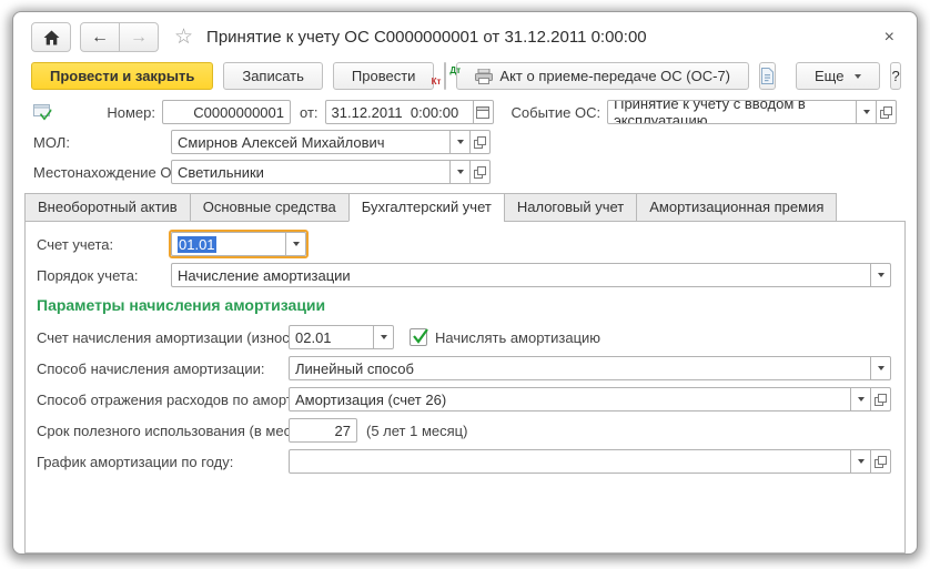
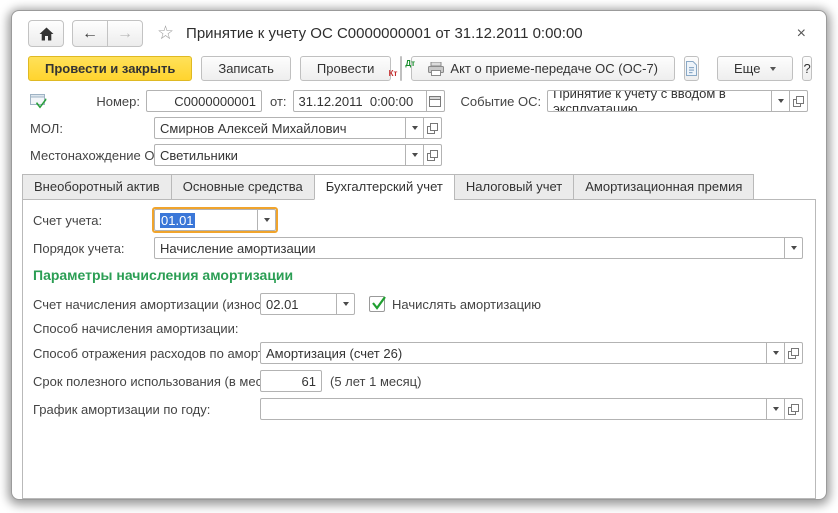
  ←
  →
  ☆
  Принятие к учету ОС С0000000001 от 31.12.2011 0:00:00
  ×
  Провести и закрыть
  Записать
  Провести
  Дт
  Кт
  Акт о приеме-передаче ОС (ОС-7)
  Еще
  ?
  Номер:
  С0000000001
  от:
  31.12.2011 0:00:00
  Событие ОС:
  Принятие к учету с вводом в эксплуатацию
  МОЛ:
  Смирнов Алексей Михайлович
  Местонахождение О
  Светильники
  Внеоборотный актив
  Основные средства
  Бухгалтерский учет
  Налоговый учет
  Амортизационная премия
  Счет учета:
  01.01
  Порядок учета:
  Начисление амортизации
  Параметры начисления амортизации
  Счет начисления амортизации (износ
  02.01
  Начислять амортизацию
  Способ начисления амортизации:
- Линейный способ
  Способ отражения расходов по амор
  Амортизация (счет 26)
  Срок полезного использования (в мес
- 27
+ 61
  (5 лет 1 месяц)
  График амортизации по году:
